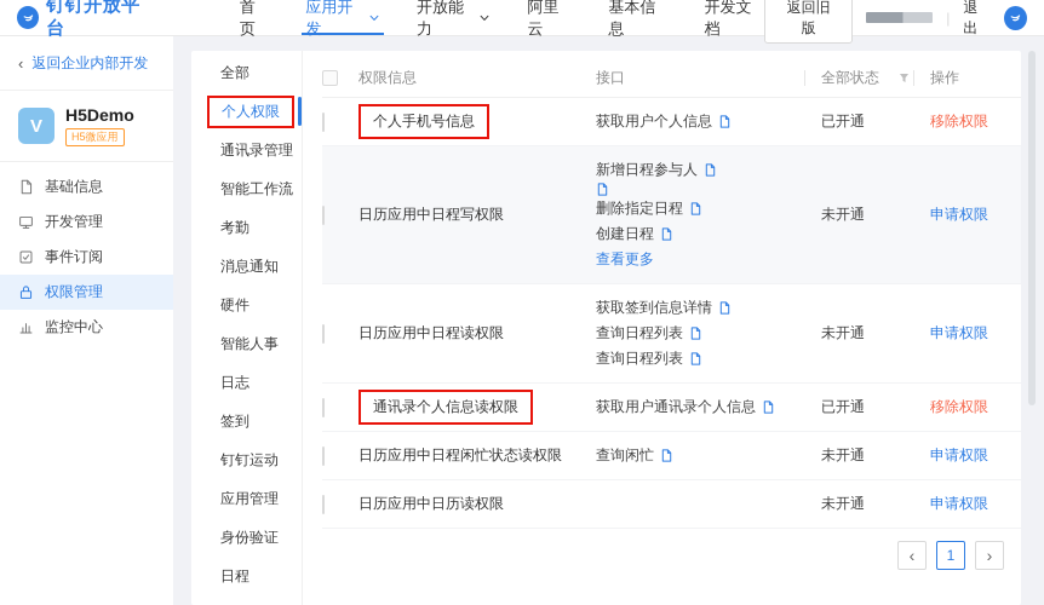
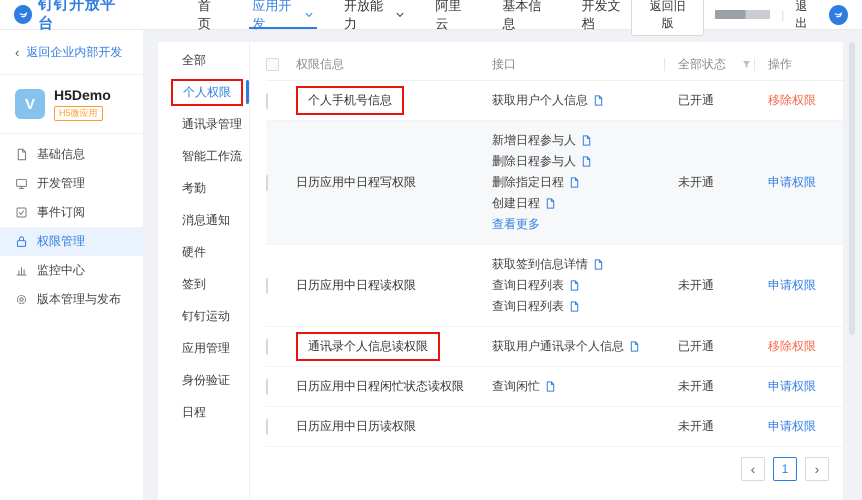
  钉钉开放平台
  首页
  应用开发
  开放能力
  阿里云
  基本信息
  开发文档
  返回旧版
  |
  退出
  ‹
  返回企业内部开发
  V
  H5Demo
  H5微应用
  基础信息
  开发管理
  事件订阅
  权限管理
  监控中心
+ 版本管理与发布
  全部
  个人权限
  通讯录管理
  智能工作流
  考勤
  消息通知
  硬件
- 智能人事
- 日志
  签到
  钉钉运动
  应用管理
  身份验证
  日程
  权限信息
  接口
  全部状态
  操作
  个人手机号信息
  获取用户个人信息
  已开通
  移除权限
  日历应用中日程写权限
  新增日程参与人
+ 删除日程参与人
  删除指定日程
  创建日程
  查看更多
  未开通
  申请权限
  日历应用中日程读权限
  获取签到信息详情
  查询日程列表
  查询日程列表
  未开通
  申请权限
  通讯录个人信息读权限
  获取用户通讯录个人信息
  已开通
  移除权限
  日历应用中日程闲忙状态读权限
  查询闲忙
  未开通
  申请权限
  日历应用中日历读权限
  未开通
  申请权限
  ‹
  1
  ›
